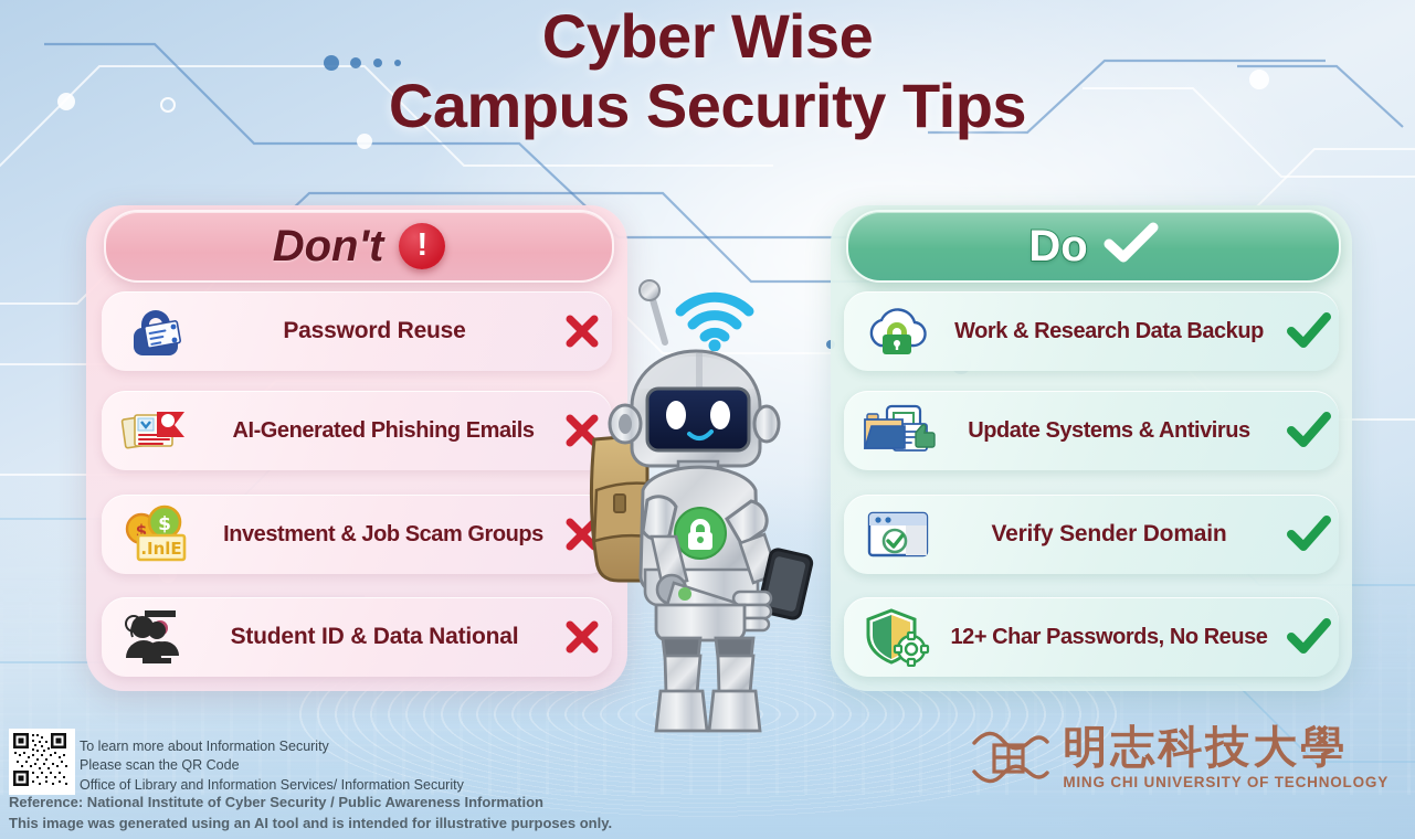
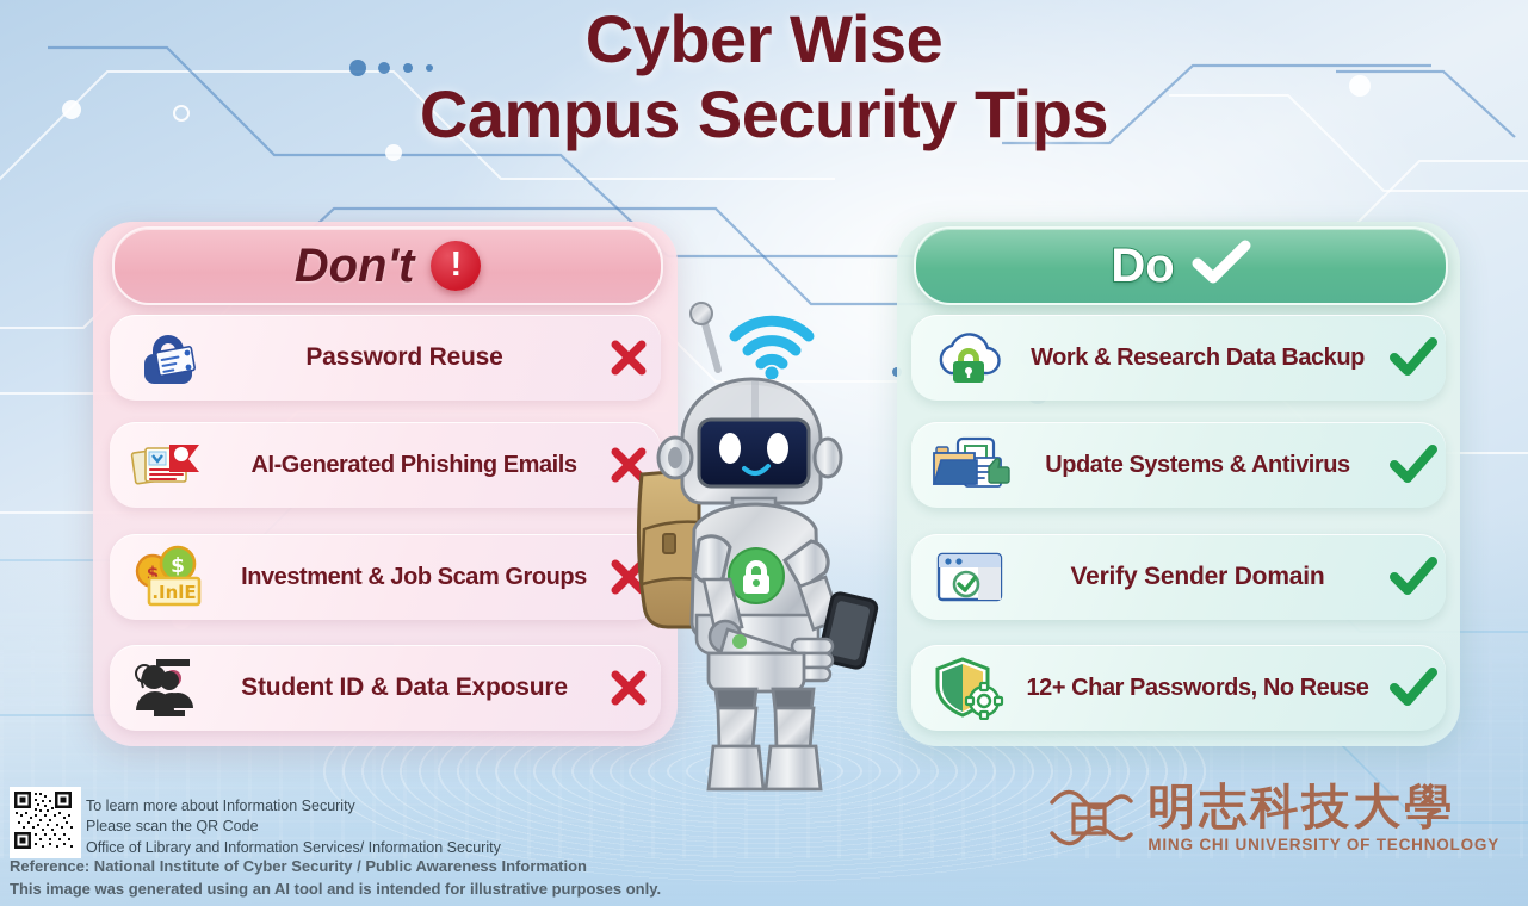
  Cyber Wise
  Campus Security Tips
  Don't
  !
  Password Reuse
  AI-Generated Phishing Emails
  $
  $
  .InlE
  Investment & Job Scam Groups
- Student ID & Data National
+ Student ID & Data Exposure
  Do
  Work & Research Data Backup
  Update Systems & Antivirus
  Verify Sender Domain
  12+ Char Passwords, No Reuse
  To learn more about Information Security
  Please scan the QR Code
  Office of Library and Information Services/ Information Security
  Reference: National Institute of Cyber Security / Public Awareness Information
  This image was generated using an AI tool and is intended for illustrative purposes only.
  明志科技大學
  MING CHI UNIVERSITY OF TECHNOLOGY
